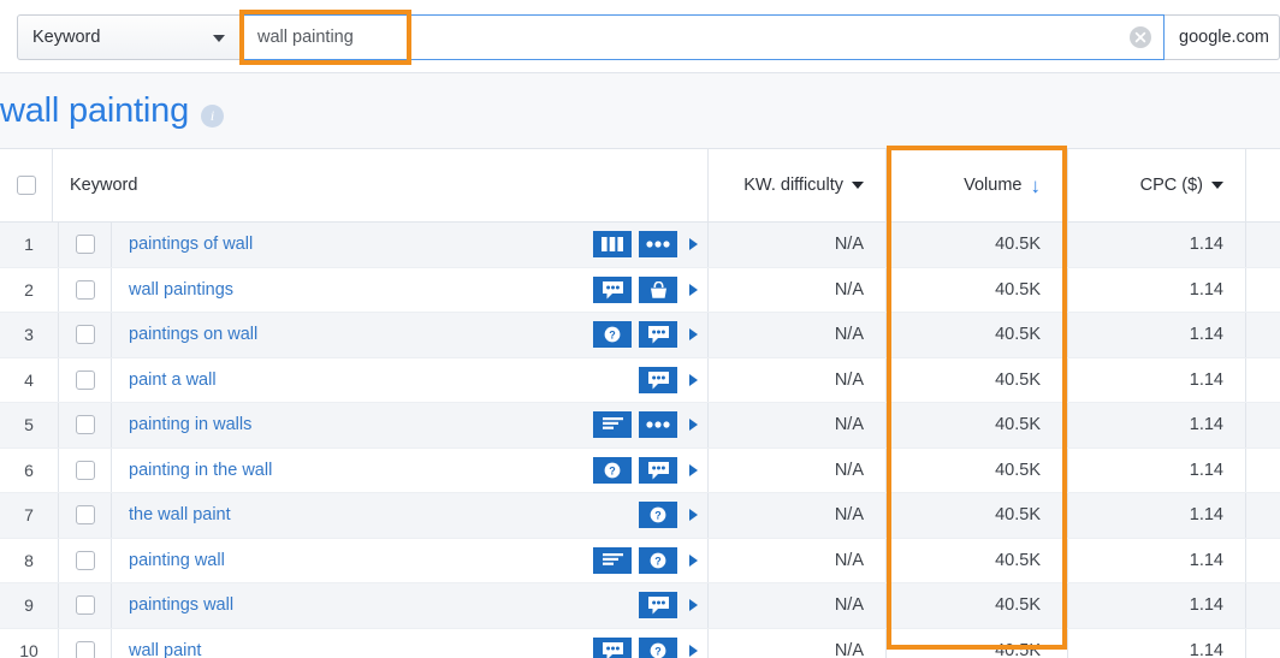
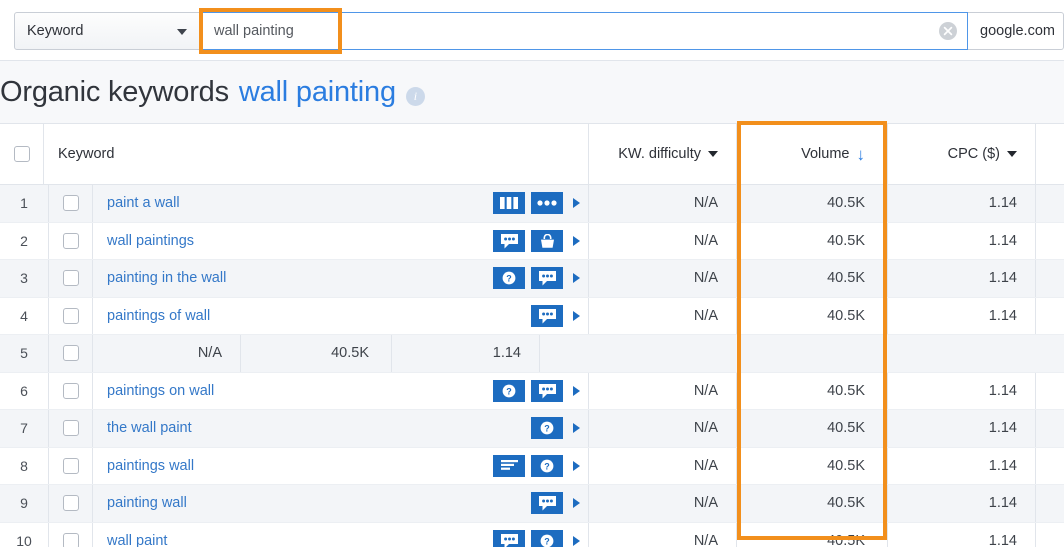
  Keyword
  wall painting
  google.com
+ Organic keywords
  wall painting
  i
  Keyword
  KW. difficulty
  Volume
  ↓
  CPC ($)
  1
- paintings of wall
+ paint a wall
  N/A
  40.5K
  1.14
  2
  wall paintings
  N/A
  40.5K
  1.14
  3
- paintings on wall
+ painting in the wall
  ?
  N/A
  40.5K
  1.14
  4
- paint a wall
+ paintings of wall
  N/A
  40.5K
  1.14
  5
- painting in walls
  N/A
  40.5K
  1.14
  6
- painting in the wall
+ paintings on wall
  ?
  N/A
  40.5K
  1.14
  7
  the wall paint
  ?
  N/A
  40.5K
  1.14
  8
- painting wall
+ paintings wall
  ?
  N/A
  40.5K
  1.14
  9
- paintings wall
+ painting wall
  N/A
  40.5K
  1.14
  10
  wall paint
  ?
  N/A
  40.5K
  1.14
